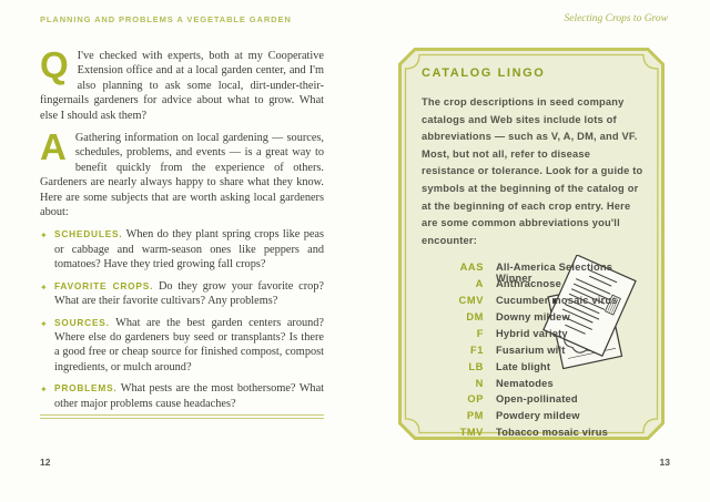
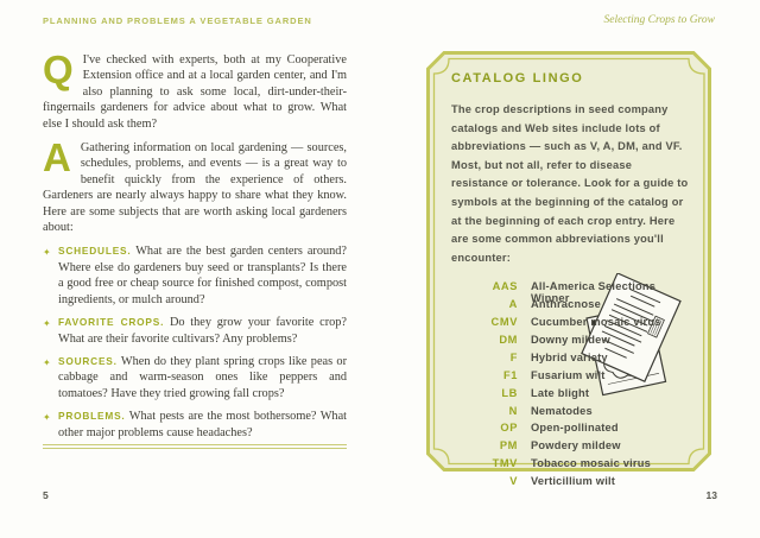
  PLANNING AND PROBLEMS A VEGETABLE GARDEN
  Q
  I've checked with experts, both at my Cooperative Extension office and at a local garden center, and I'm also planning to ask some local, dirt-under-their-fingernails gardeners for advice about what to grow. What else I should ask them?
  A
  Gathering information on local gardening — sources, schedules, problems, and events — is a great way to benefit quickly from the experience of others. Gardeners are nearly always happy to share what they know. Here are some subjects that are worth asking local gardeners about:
  ✦
- SCHEDULES. When do they plant spring crops like peas or cabbage and warm-season ones like peppers and tomatoes? Have they tried growing fall crops?
+ SCHEDULES. What are the best garden centers around? Where else do gardeners buy seed or transplants? Is there a good free or cheap source for finished compost, compost ingredients, or mulch around?
  ✦
  FAVORITE CROPS. Do they grow your favorite crop? What are their favorite cultivars? Any problems?
  ✦
- SOURCES. What are the best garden centers around? Where else do gardeners buy seed or transplants? Is there a good free or cheap source for finished compost, compost ingredients, or mulch around?
+ SOURCES. When do they plant spring crops like peas or cabbage and warm-season ones like peppers and tomatoes? Have they tried growing fall crops?
  ✦
  PROBLEMS. What pests are the most bothersome? What other major problems cause headaches?
- 12
+ 5
  Selecting Crops to Grow
  CATALOG LINGO
  The crop descriptions in seed company catalogs and Web sites include lots of abbreviations — such as V, A, DM, and VF. Most, but not all, refer to disease resistance or tolerance. Look for a guide to symbols at the beginning of the catalog or at the beginning of each crop entry. Here are some common abbreviations you'll encounter:
  AAS
  All-America Selections Winner
  A
  Anthracnose
  CMV
  Cucumber mosaic virus
  DM
  Downy mildew
  F
  Hybrid variety
  F1
  Fusarium wilt
  LB
  Late blight
  N
  Nematodes
  OP
  Open-pollinated
  PM
  Powdery mildew
  TMV
  Tobacco mosaic virus
+ V
+ Verticillium wilt
  13
